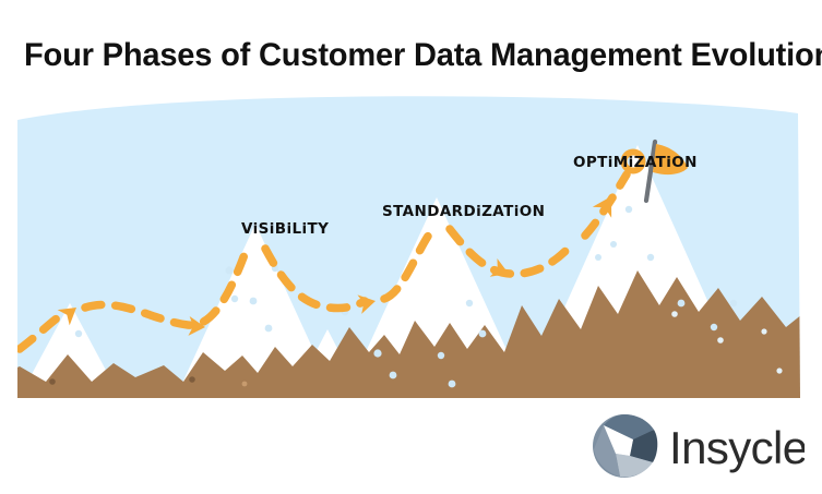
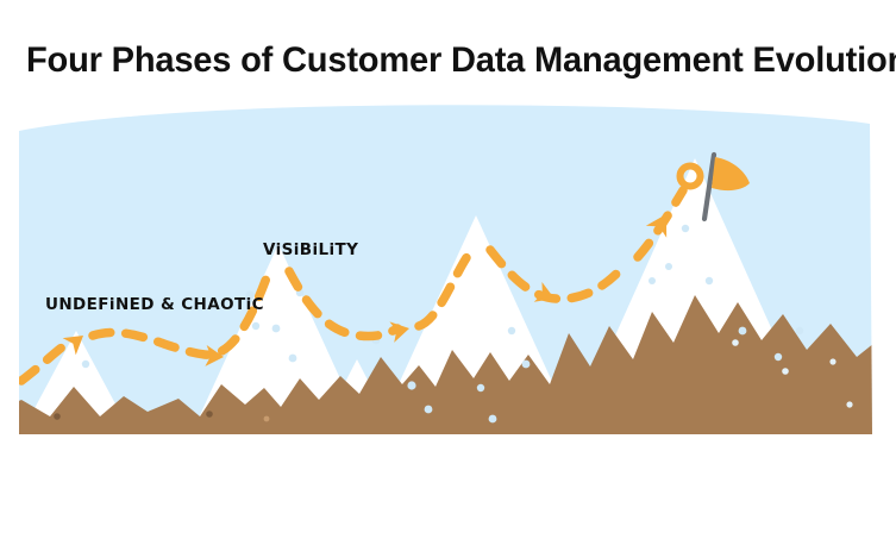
  Four Phases of Customer Data Management Evolutio
+ UNDEFiNED & CHAOTiC
  ViSiBiLiTY
- STANDARDiZATiON
- OPTiMiZATiON
- Insycle
